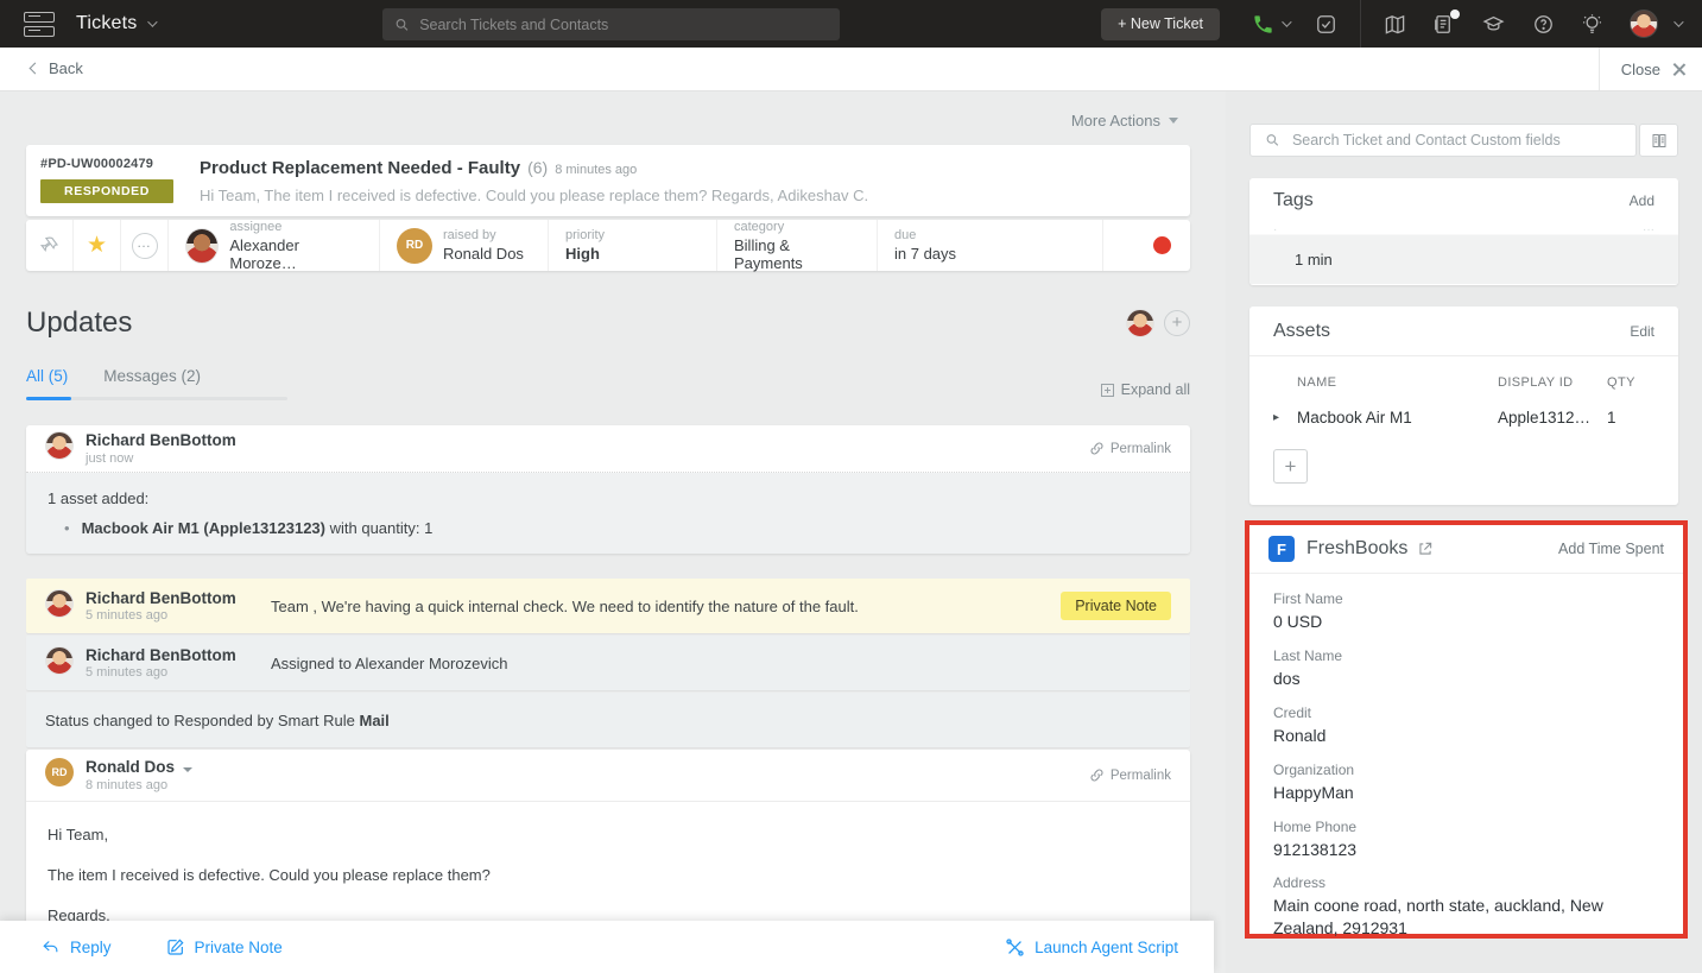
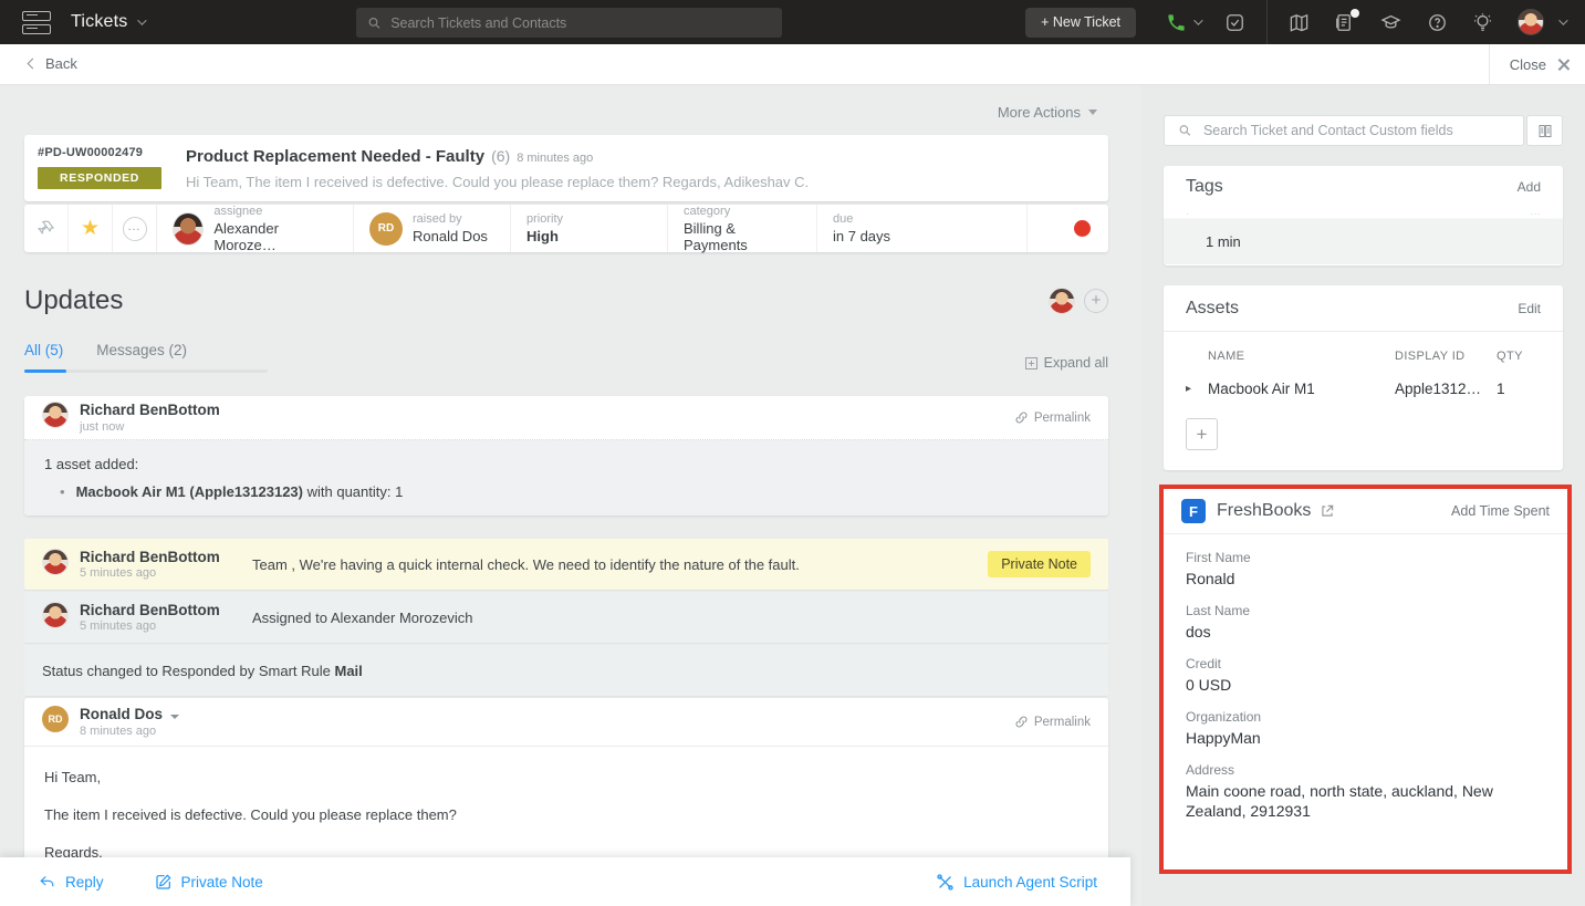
  Tickets
  Search Tickets and Contacts
  + New Ticket
  Back
  Close
  More Actions
  #PD-UW00002479
  RESPONDED
  Product Replacement Needed - Faulty
  (6)
  8 minutes ago
  Hi Team, The item I received is defective. Could you please replace them? Regards, Adikeshav C.
  ★
  …
  assignee
  Alexander Moroze…
  RD
  raised by
  Ronald Dos
  priority
  High
  category
  Billing & Payments
  due
  in 7 days
  Updates
  +
  All (5)
  Messages (2)
  Expand all
  Richard BenBottom
  just now
  Permalink
  1 asset added:
  • Macbook Air M1 (Apple13123123) with quantity: 1
  Richard BenBottom
  5 minutes ago
  Team , We're having a quick internal check. We need to identify the nature of the fault.
  Private Note
  Richard BenBottom
  5 minutes ago
  Assigned to Alexander Morozevich
  Status changed to Responded by Smart Rule Mail
  RD
  Ronald Dos
  8 minutes ago
  Permalink
  Hi Team,
  The item I received is defective. Could you please replace them?
  Regards,
  Reply
  Private Note
  Launch Agent Script
  Search Ticket and Contact Custom fields
  Tags
  Add
  ·
  ···
  1 min
  Assets
  Edit
  NAME
  DISPLAY ID
  QTY
  ▸
  Macbook Air M1
  Apple1312…
  1
  +
  F
  FreshBooks
  Add Time Spent
  First Name
- 0 USD
+ Ronald
  Last Name
  dos
  Credit
- Ronald
+ 0 USD
  Organization
  HappyMan
- Home Phone
- 912138123
  Address
  Main coone road, north state, auckland, New Zealand, 2912931
